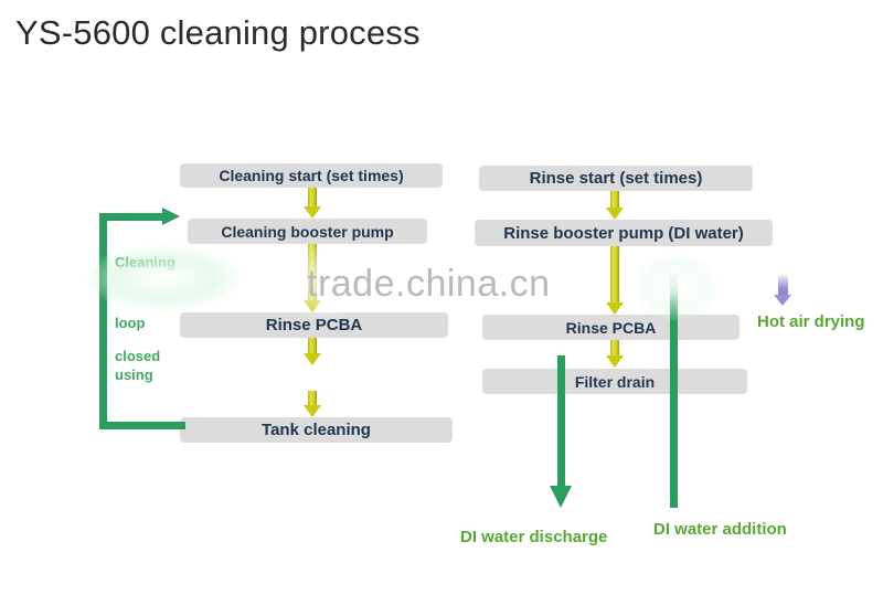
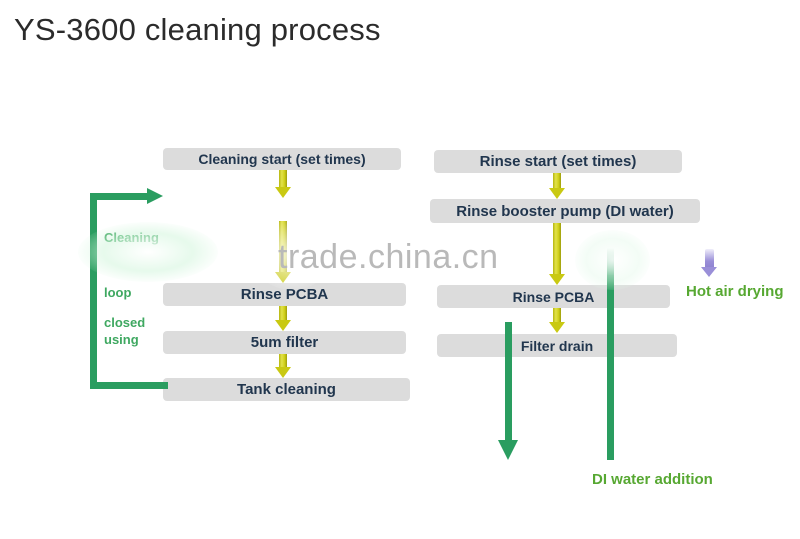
- YS-5600 cleaning process
+ YS-3600 cleaning process
  Cleaning start (set times)
- Cleaning booster pump
  Rinse PCBA
+ 5um filter
  Tank cleaning
  Rinse start (set times)
  Rinse booster pump (DI water)
  Rinse PCBA
  Filter drain
  loop
  closed
  using
  Hot air drying
- DI water discharge
  DI water addition
  trade.china.cn
